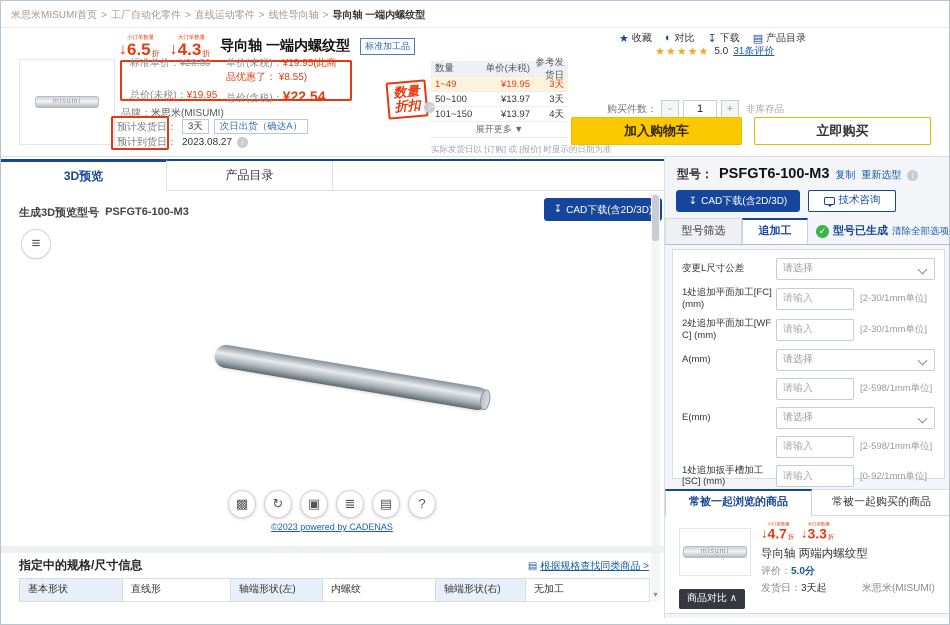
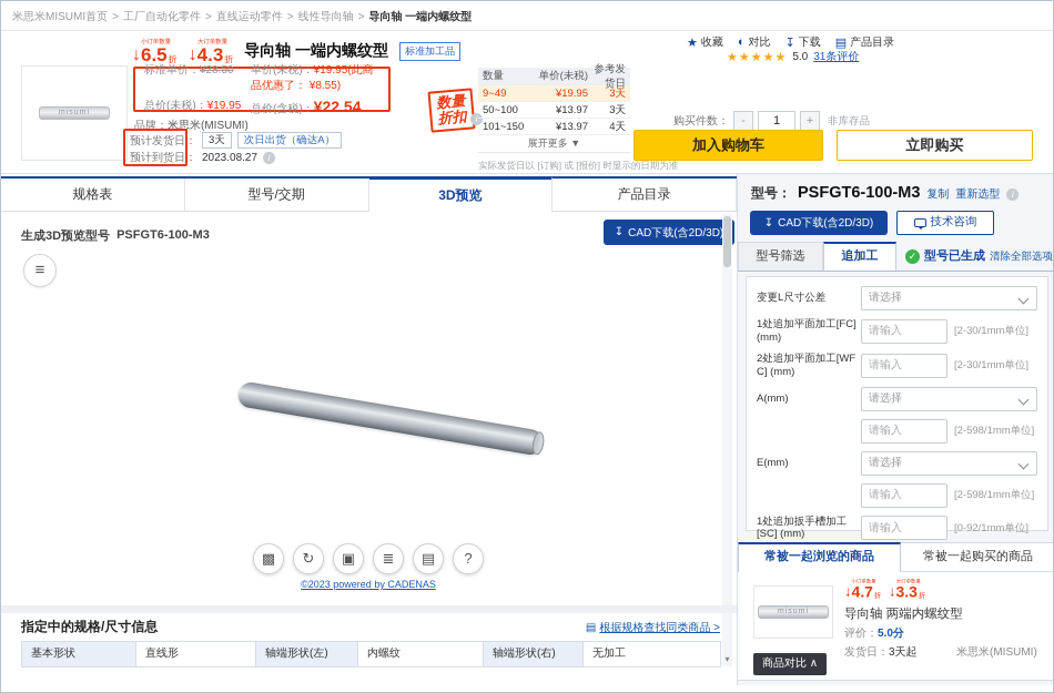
  米思米MISUMI首页
  >
  工厂自动化零件
  >
  直线运动零件
  >
  线性导向轴
  >
  导向轴 一端内螺纹型
  ↓
  6.5
  折
  ↓
  4.3
  折
  导向轴 一端内螺纹型
  标准加工品
  标准单价：¥28.50
  单价(未税)：¥19.95(此商品优惠了： ¥8.55)
  总价(未税)：¥19.95
  总价(含税)：¥22.54
  品牌：米思米(MISUMI)
  预计发货日：
  3天
  次日出货（确达A）
  预计到货日：
  2023.08.27
  i
  i
  数量
  单价(未税)
  参考发货日
- 1~49
+ 9~49
  ¥19.95
  3天
  50~100
  ¥13.97
  3天
  101~150
  ¥13.97
  4天
  展开更多 ▼
  实际发货日以 [订购] 或 [报价] 时显示的日期为准
  ★
  收藏
  ◐
  对比
  ↧
  下载
  ▤
  产品目录
  ★★★★★
  5.0
  31条评价
  购买件数：
  -
  1
  +
  非库存品
  加入购物车
  立即购买
+ 规格表
+ 型号/交期
  3D预览
  产品目录
  生成3D预览型号
  PSFGT6-100-M3
  ↧
  CAD下载(含2D/3D
  ≡
  ▩
  ↻
  ▣
  ≣
  ▤
  ?
  ©2023 powered by CADENAS
  ▾
  指定中的规格/尺寸信息
  ▤ 根据规格查找同类商品 >
  基本形状
  直线形
  轴端形状(左)
  内螺纹
  轴端形状(右)
  无加工
  型号：
  PSFGT6-100-M3
  复制
  重新选型
  i
  ↧
  CAD下载(含2D/3D)
  技术咨询
  型号筛选
  追加工
  ✓
  型号已生成
  清除全部选项
  变更L尺寸公差
  请选择
  1处追加平面加工[FC] (mm)
  请输入
  [2-30/1mm单位]
  2处追加平面加工[WFC] (mm)
  请输入
  [2-30/1mm单位]
  A(mm)
  请选择
  请输入
  [2-598/1mm单位]
  E(mm)
  请选择
  请输入
  [2-598/1mm单位]
  1处追加扳手槽加工[SC] (mm)
  请输入
  [0-92/1mm单位]
  常被一起浏览的商品
  常被一起购买的商品
  ↓
  4.7
  ↓
  3.3
  导向轴 两端内螺纹型
  评价：5.0分
  发货日：3天起
  米思米(MISUMI)
  商品对比 ∧
